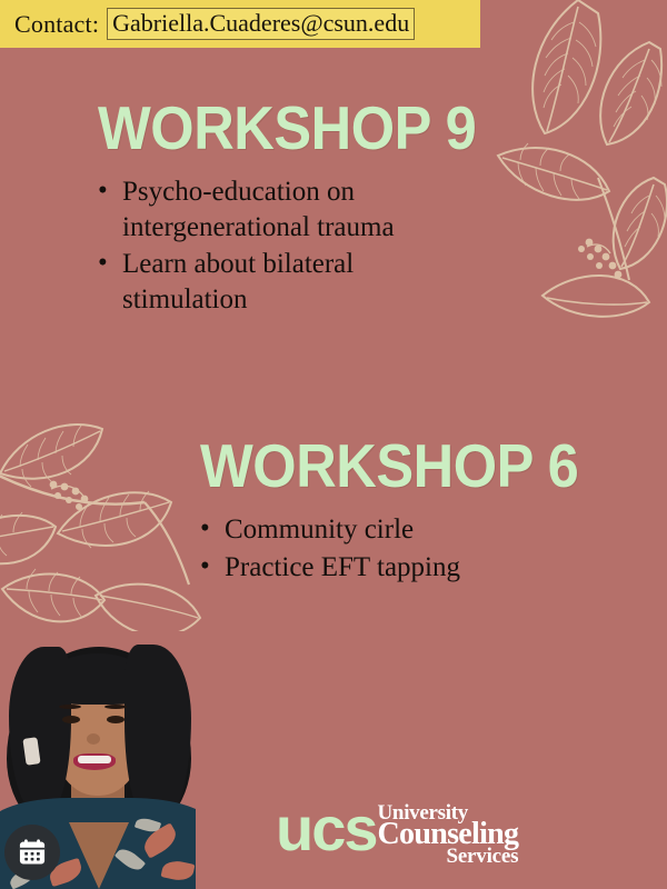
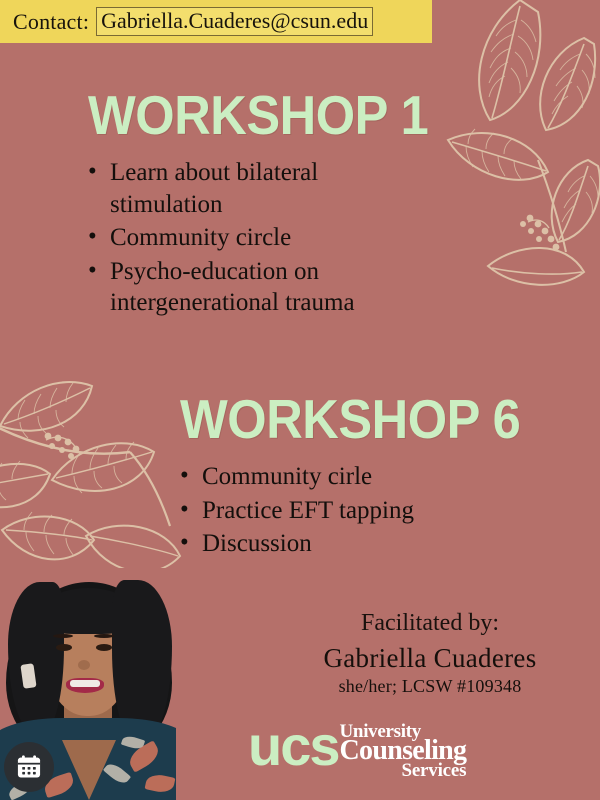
  Contact:
  Gabriella.Cuaderes@csun.edu
- WORKSHOP 9
+ WORKSHOP 1
- Psycho-education on intergenerational trauma
+ Learn about bilateral stimulation
+ Community circle
- Learn about bilateral stimulation
+ Psycho-education on intergenerational trauma
  WORKSHOP 6
  Community cirle
  Practice EFT tapping
+ Discussion
+ Facilitated by:
+ Gabriella Cuaderes
+ she/her; LCSW #109348
  ucs
  University
  Counseling
  Services
